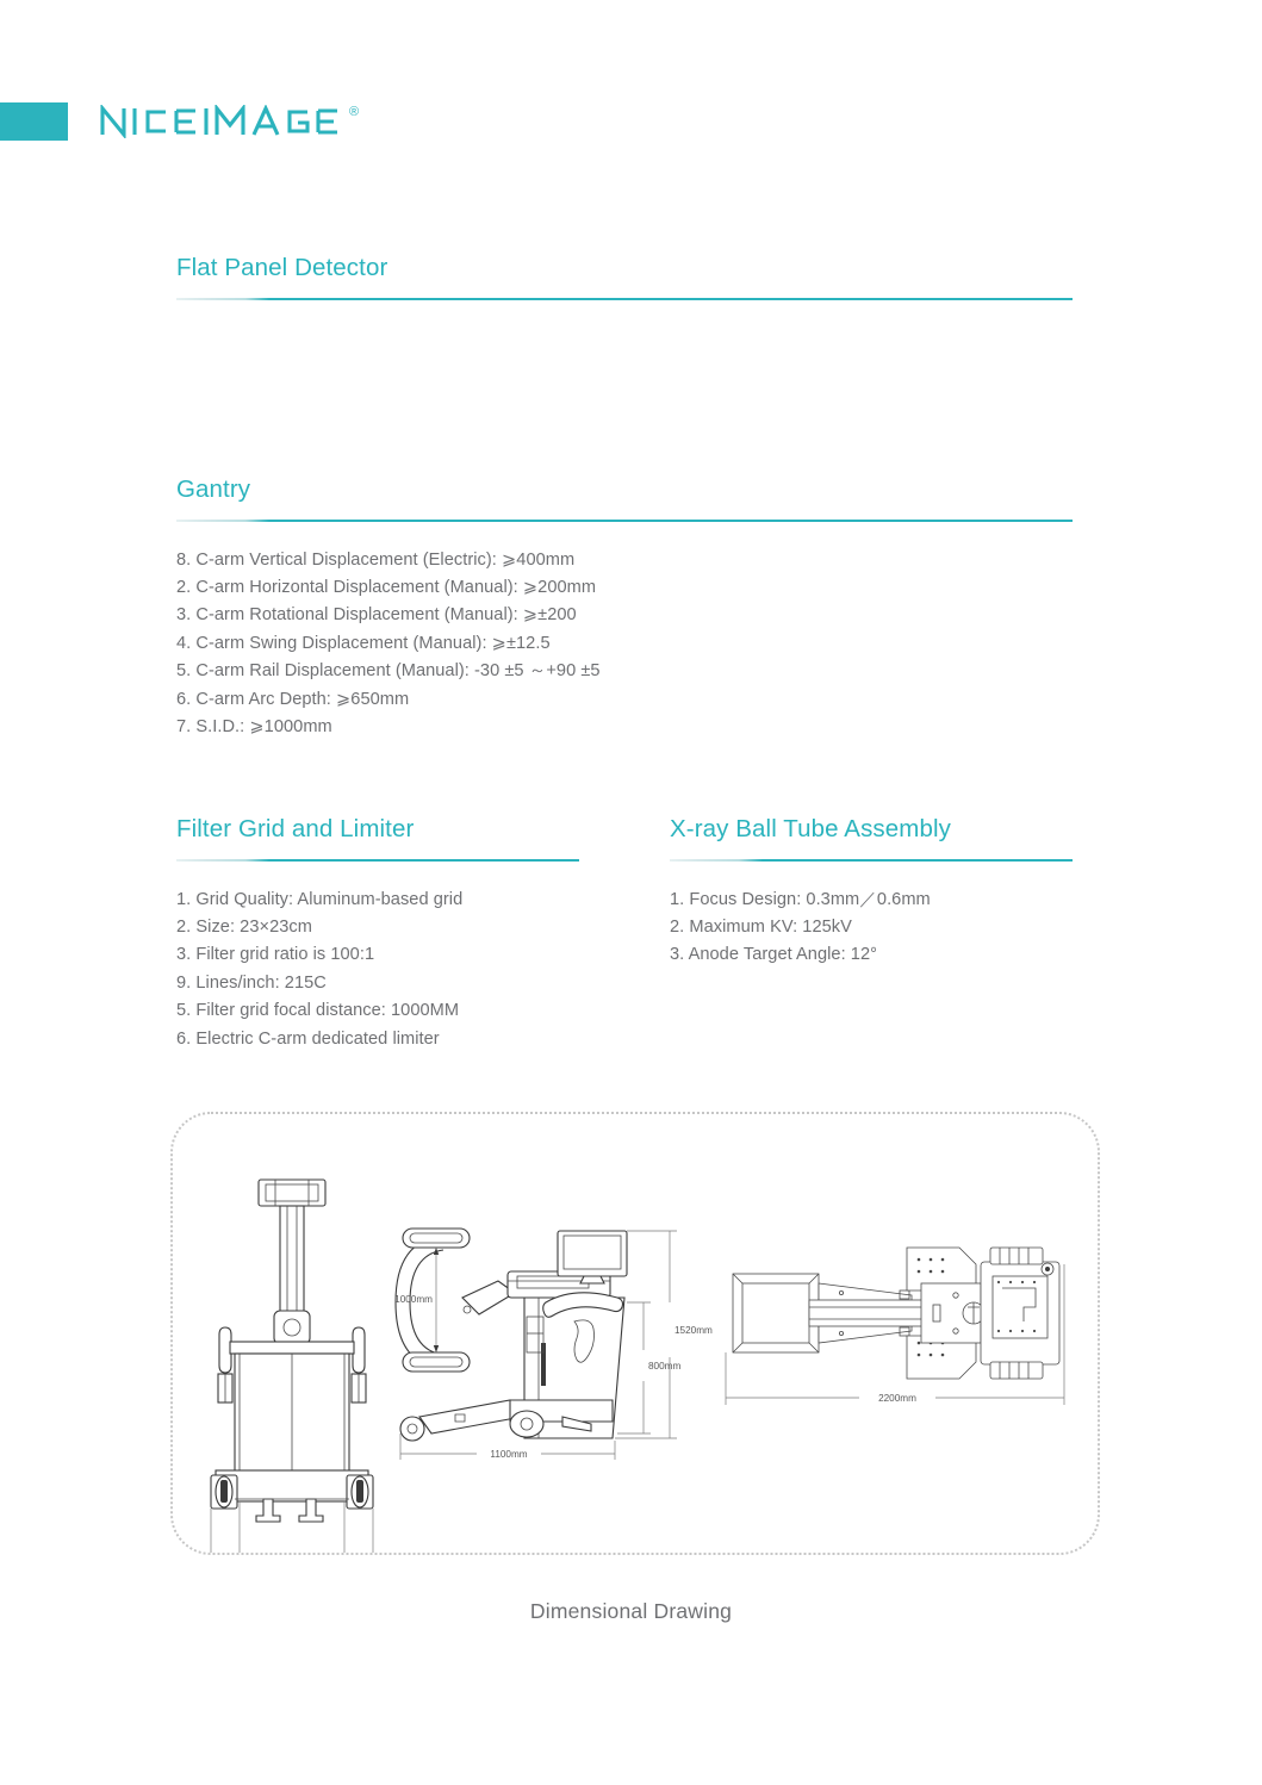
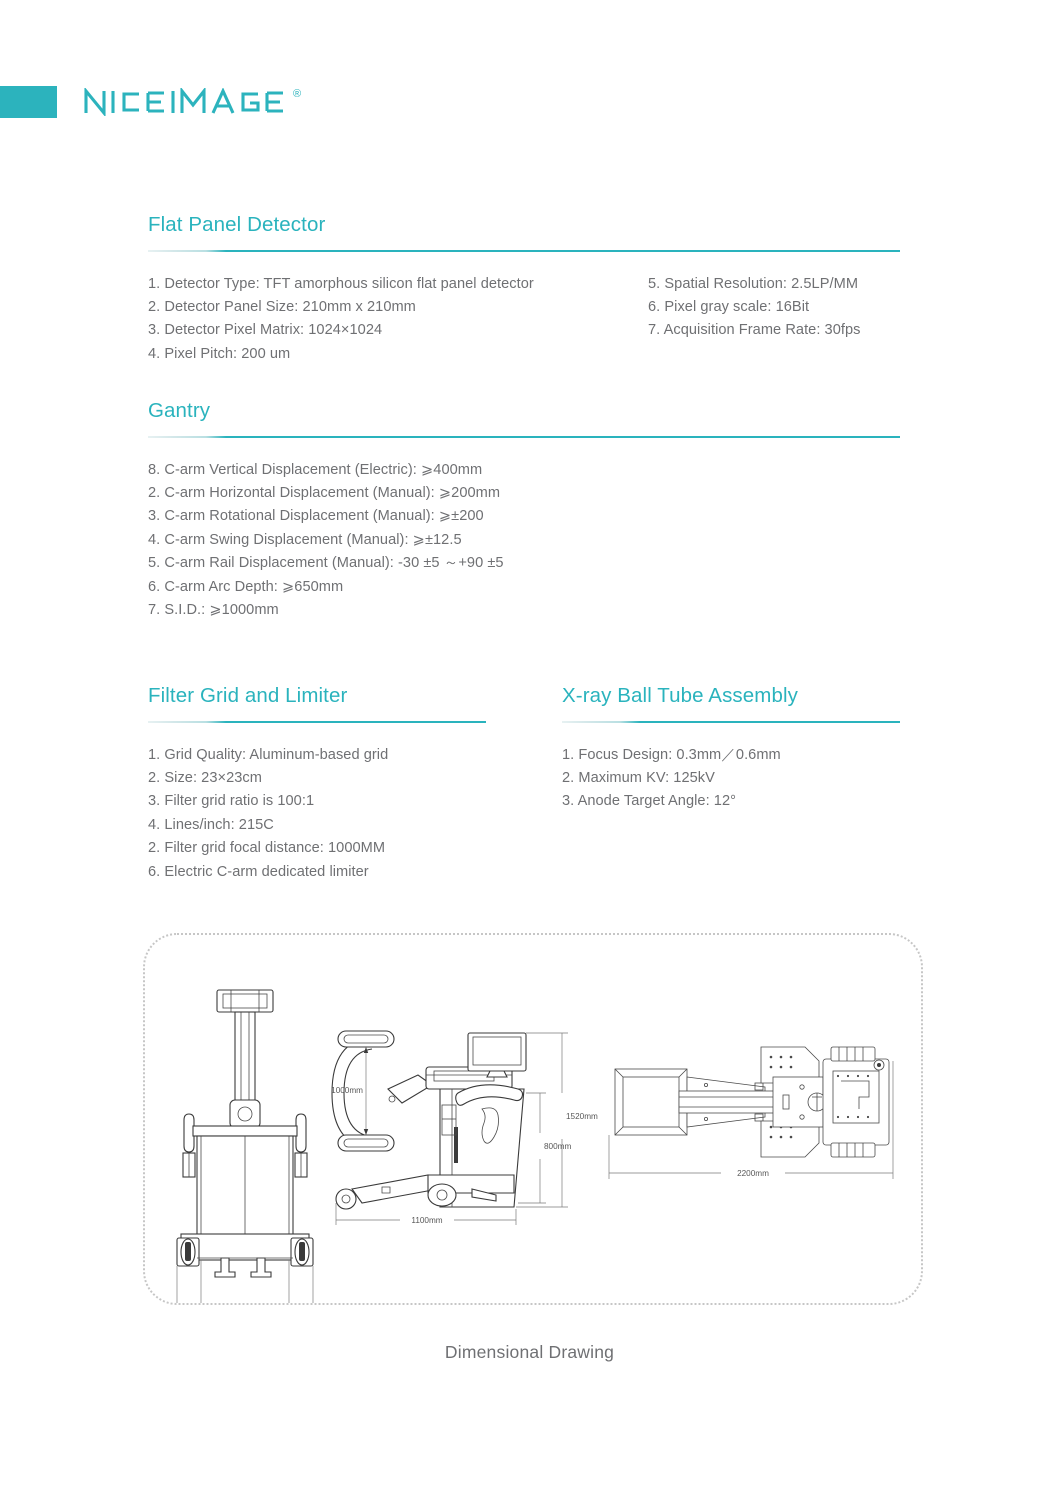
  ®
  Flat Panel Detector
+ 1. Detector Type: TFT amorphous silicon flat panel detector
+ 2. Detector Panel Size: 210mm x 210mm
+ 3. Detector Pixel Matrix: 1024×1024
+ 4. Pixel Pitch: 200 um
+ 5. Spatial Resolution: 2.5LP/MM
+ 6. Pixel gray scale: 16Bit
+ 7. Acquisition Frame Rate: 30fps
  Gantry
  8. C-arm Vertical Displacement (Electric): ⩾400mm
  2. C-arm Horizontal Displacement (Manual): ⩾200mm
  3. C-arm Rotational Displacement (Manual): ⩾±200
  4. C-arm Swing Displacement (Manual): ⩾±12.5
  5. C-arm Rail Displacement (Manual): -30 ±5 ～+90 ±5
  6. C-arm Arc Depth: ⩾650mm
  7. S.I.D.: ⩾1000mm
  Filter Grid and Limiter
  1. Grid Quality: Aluminum-based grid
  2. Size: 23×23cm
  3. Filter grid ratio is 100:1
- 9. Lines/inch: 215C
+ 4. Lines/inch: 215C
- 5. Filter grid focal distance: 1000MM
+ 2. Filter grid focal distance: 1000MM
  6. Electric C-arm dedicated limiter
  X-ray Ball Tube Assembly
  1. Focus Design: 0.3mm／0.6mm
  2. Maximum KV: 125kV
  3. Anode Target Angle: 12°
  1000mm
  1520mm
  800mm
  1100mm
  2200mm
  Dimensional Drawing
